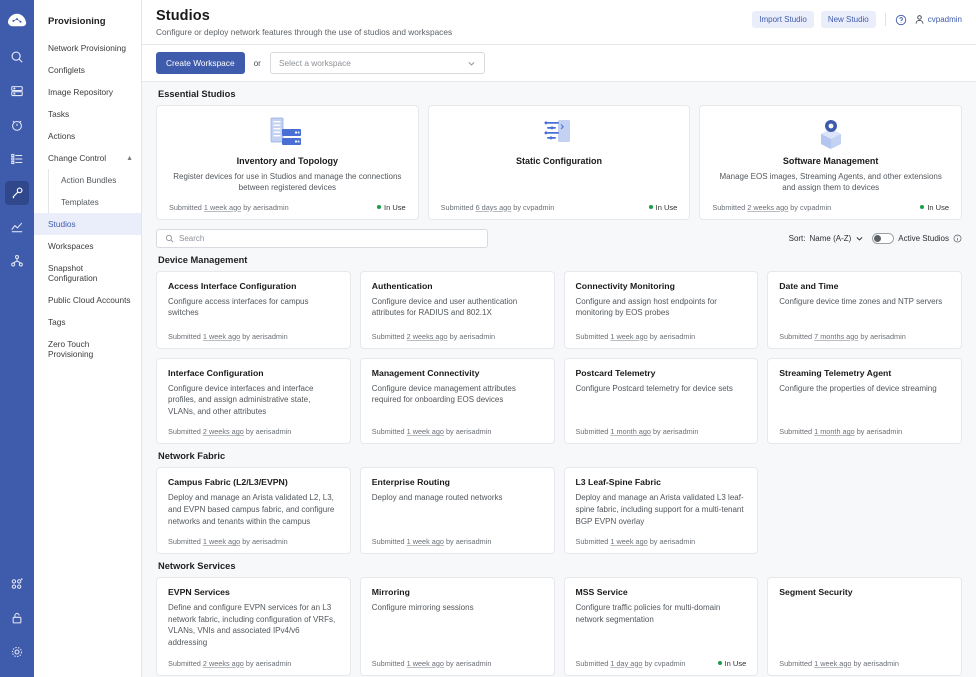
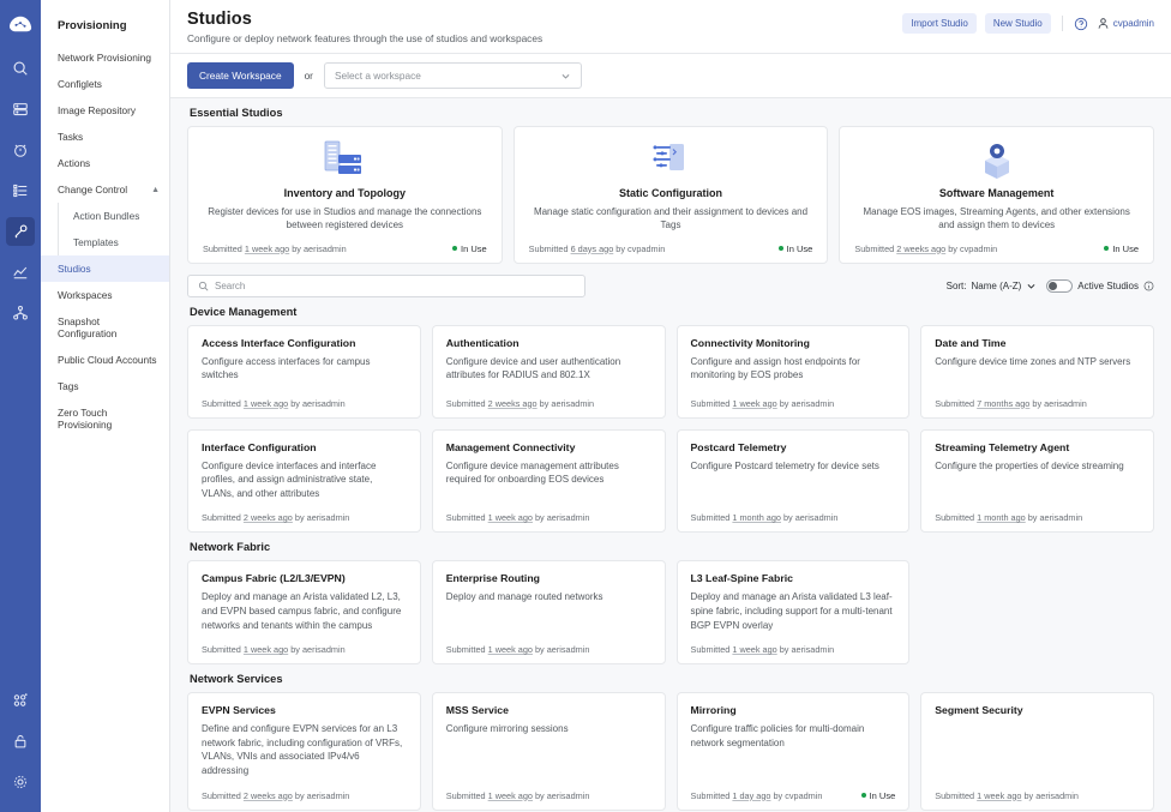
  Provisioning
  Network Provisioning
  Configlets
  Image Repository
  Tasks
  Actions
  Change Control
  Action Bundles
  Templates
  Studios
  Workspaces
  Snapshot Configuration
  Public Cloud Accounts
  Tags
  Zero Touch Provisioning
  Studios
  Configure or deploy network features through the use of studios and workspaces
  Import Studio
  New Studio
  cvpadmin
  Create Workspace
  or
  Select a workspace
  Essential Studios
  Inventory and Topology
  Register devices for use in Studios and manage the connections between registered devices
  Submitted 1 week ago by aerisadmin
  In Use
  Static Configuration
+ Manage static configuration and their assignment to devices and Tags
  Submitted 6 days ago by cvpadmin
  In Use
  Software Management
  Manage EOS images, Streaming Agents, and other extensions and assign them to devices
  Submitted 2 weeks ago by cvpadmin
  In Use
  Search
  Sort:
  Name (A-Z)
  Active Studios
  Device Management
  Access Interface Configuration
  Configure access interfaces for campus switches
  Submitted 1 week ago by aerisadmin
  Authentication
  Configure device and user authentication attributes for RADIUS and 802.1X
  Submitted 2 weeks ago by aerisadmin
  Connectivity Monitoring
  Configure and assign host endpoints for monitoring by EOS probes
  Submitted 1 week ago by aerisadmin
  Date and Time
  Configure device time zones and NTP servers
  Submitted 7 months ago by aerisadmin
  Interface Configuration
  Configure device interfaces and interface profiles, and assign administrative state, VLANs, and other attributes
  Submitted 2 weeks ago by aerisadmin
  Management Connectivity
  Configure device management attributes required for onboarding EOS devices
  Submitted 1 week ago by aerisadmin
  Postcard Telemetry
  Configure Postcard telemetry for device sets
  Submitted 1 month ago by aerisadmin
  Streaming Telemetry Agent
  Configure the properties of device streaming
  Submitted 1 month ago by aerisadmin
  Network Fabric
  Campus Fabric (L2/L3/EVPN)
  Deploy and manage an Arista validated L2, L3, and EVPN based campus fabric, and configure networks and tenants within the campus
  Submitted 1 week ago by aerisadmin
  Enterprise Routing
  Deploy and manage routed networks
  Submitted 1 week ago by aerisadmin
  L3 Leaf-Spine Fabric
  Deploy and manage an Arista validated L3 leaf-spine fabric, including support for a multi-tenant BGP EVPN overlay
  Submitted 1 week ago by aerisadmin
  Network Services
  EVPN Services
  Define and configure EVPN services for an L3 network fabric, including configuration of VRFs, VLANs, VNIs and associated IPv4/v6 addressing
  Submitted 2 weeks ago by aerisadmin
- Mirroring
+ MSS Service
  Configure mirroring sessions
  Submitted 1 week ago by aerisadmin
- MSS Service
+ Mirroring
  Configure traffic policies for multi-domain network segmentation
  Submitted 1 day ago by cvpadmin
  In Use
  Segment Security
  Submitted 1 week ago by aerisadmin
